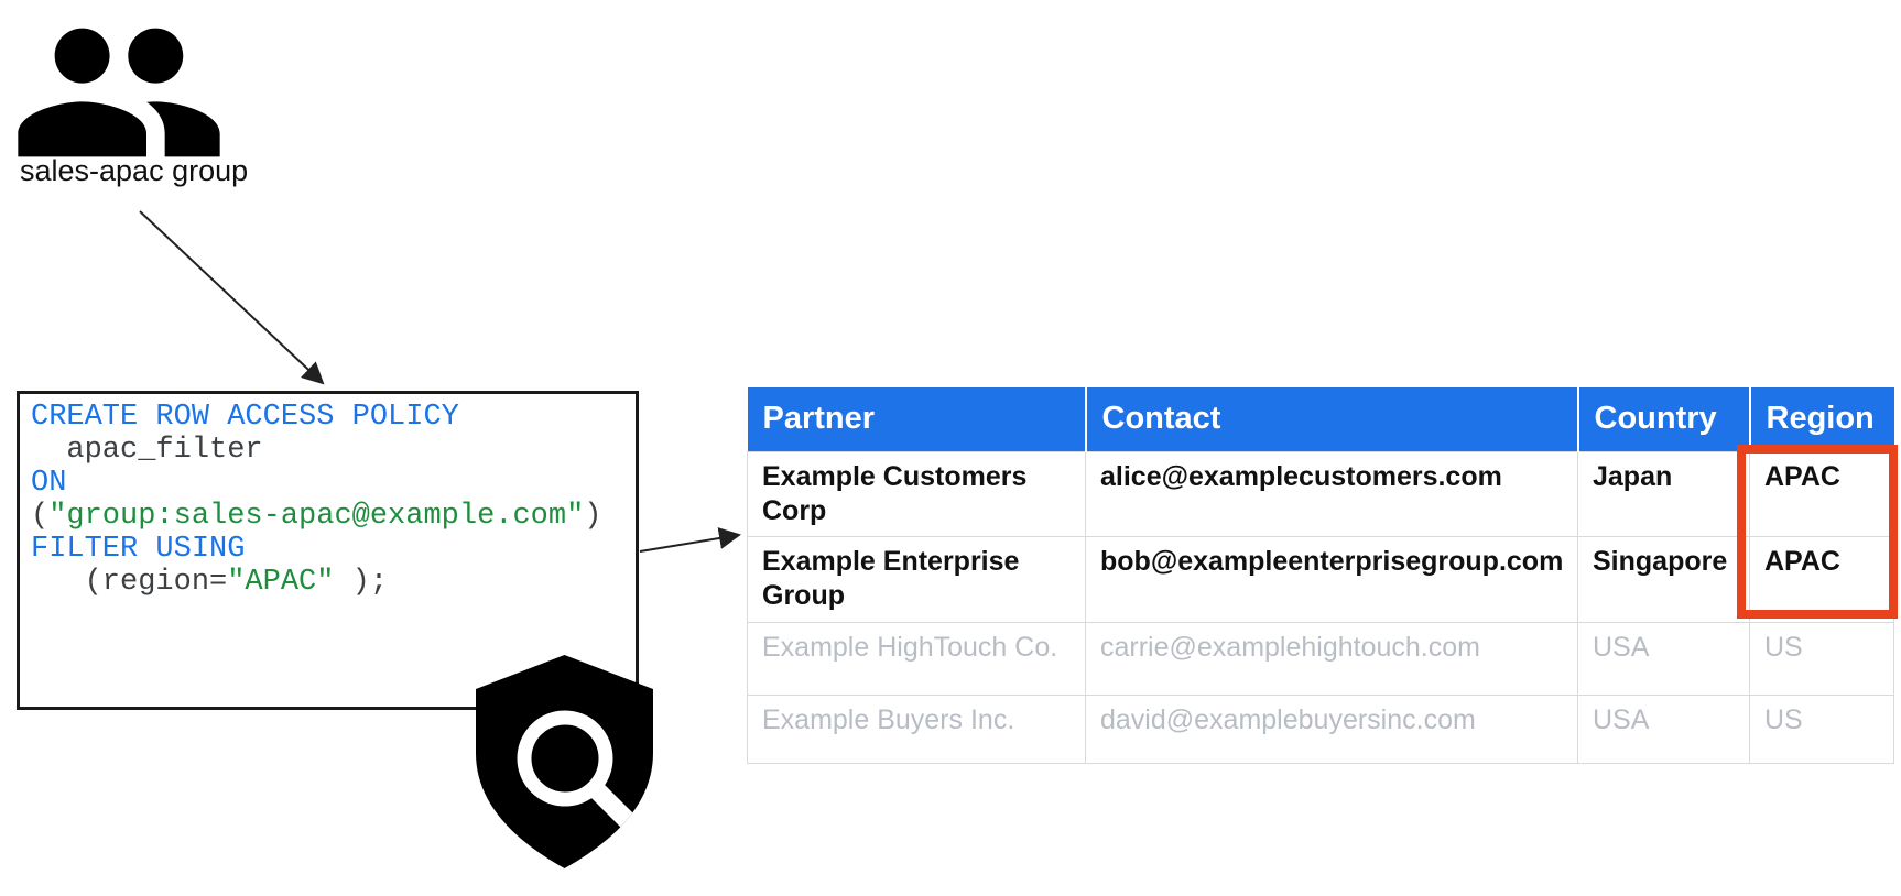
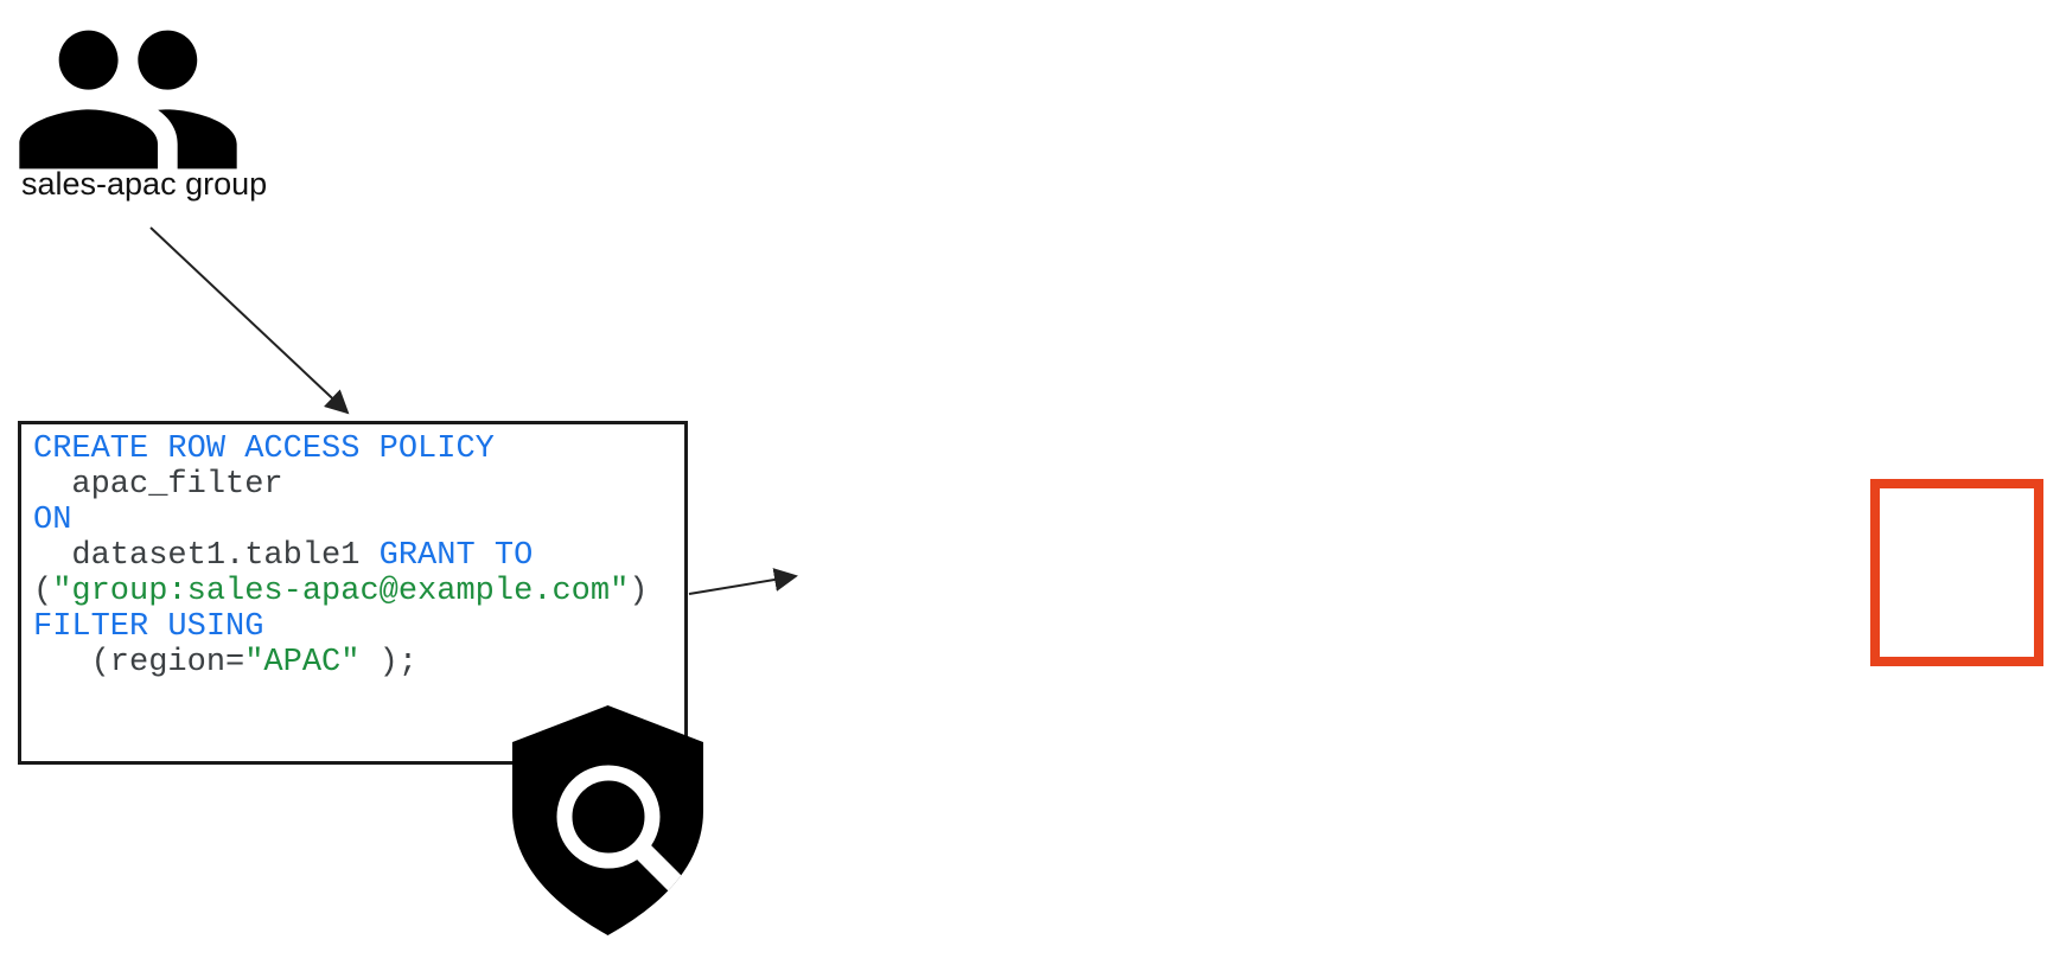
  sales-apac group
  CREATE ROW ACCESS POLICY
  apac_filter
  ON
+ dataset1.table1 GRANT TO
  ("group:sales-apac@example.com")
  FILTER USING
  (region="APAC" );
- Partner	Contact	Country	Region
- Example Customers Corp	alice@examplecustomers.com	Japan	APAC
- Example Enterprise Group	bob@exampleenterprisegroup.com	Singapore	APAC
- Example HighTouch Co.	carrie@examplehightouch.com	USA	US
- Example Buyers Inc.	david@examplebuyersinc.com	USA	US
